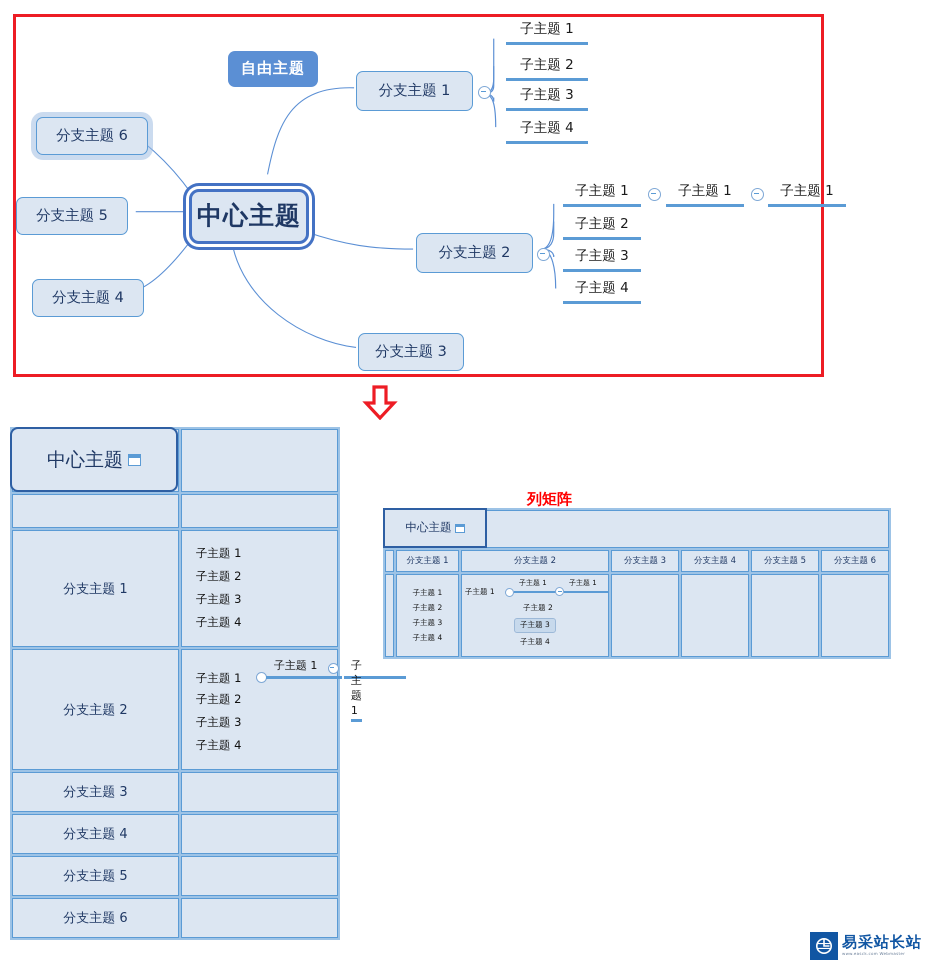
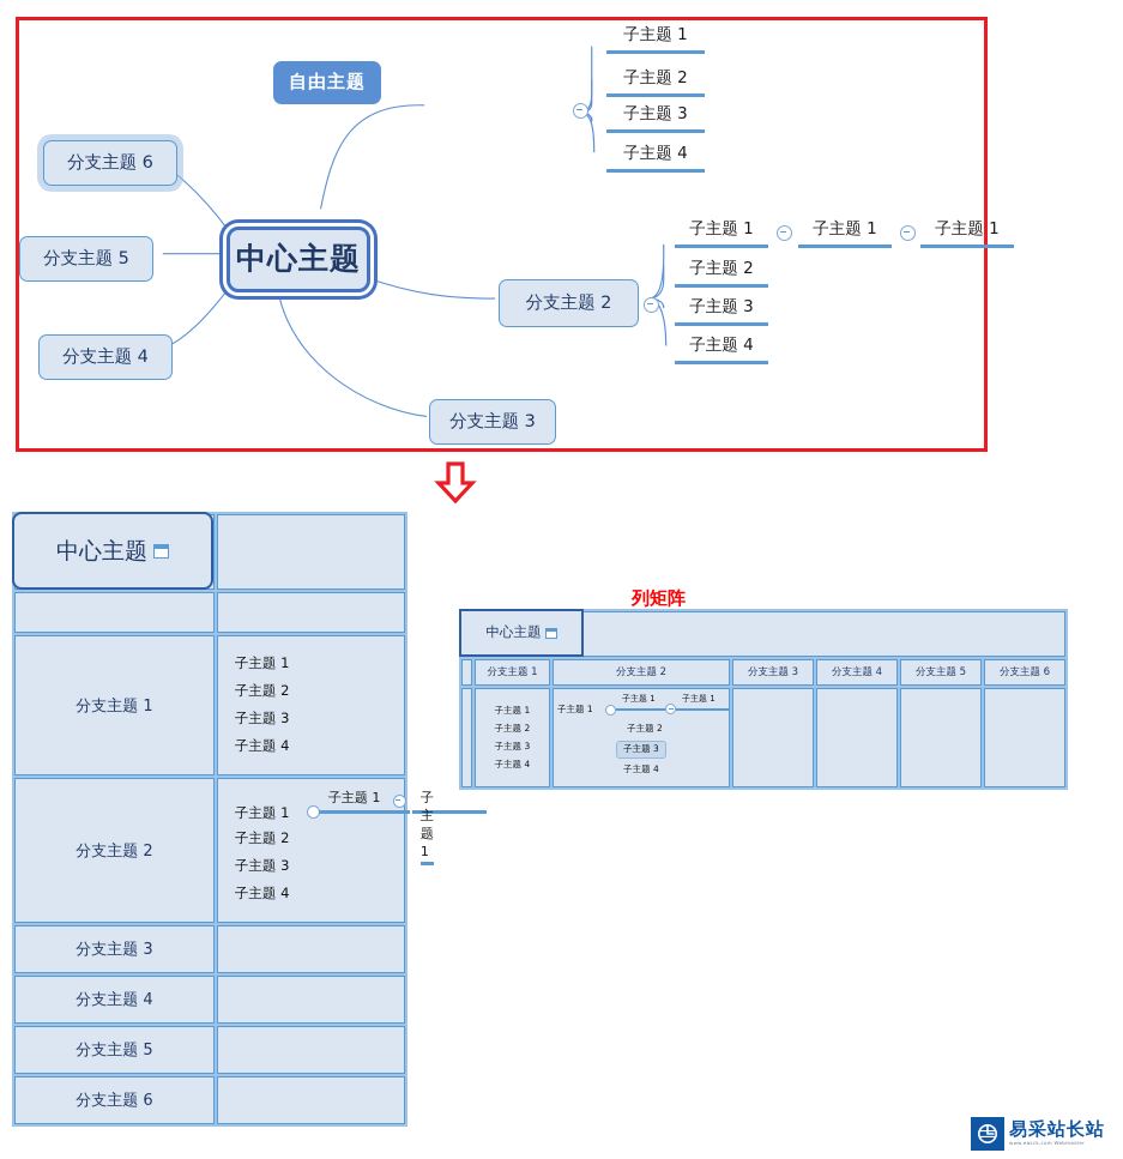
  中心主题
  自由主题
- 分支主题 1
  分支主题 2
  分支主题 3
  分支主题 4
  分支主题 5
  分支主题 6
  子主题 1
  子主题 2
  子主题 3
  子主题 4
  子主题 1
  子主题 2
  子主题 3
  子主题 4
  子主题 1
  子主题 1
  分支主题 1	子主题 1 子主题 2 子主题 3 子主题 4
  分支主题 2	子主题 1 子主题 1 子主题 1 子主题 2 子主题 3 子主题 4
  分支主题 3
  分支主题 4
  分支主题 5
  分支主题 6
  中心主题
  列矩阵
  	分支主题 1	分支主题 2	分支主题 3	分支主题 4	分支主题 5	分支主题 6
  	子主题 1 子主题 2 子主题 3 子主题 4	子主题 1 子主题 1 子主题 1 子主题 2 子主题 3 子主题 4
  中心主题
  易采站长站
